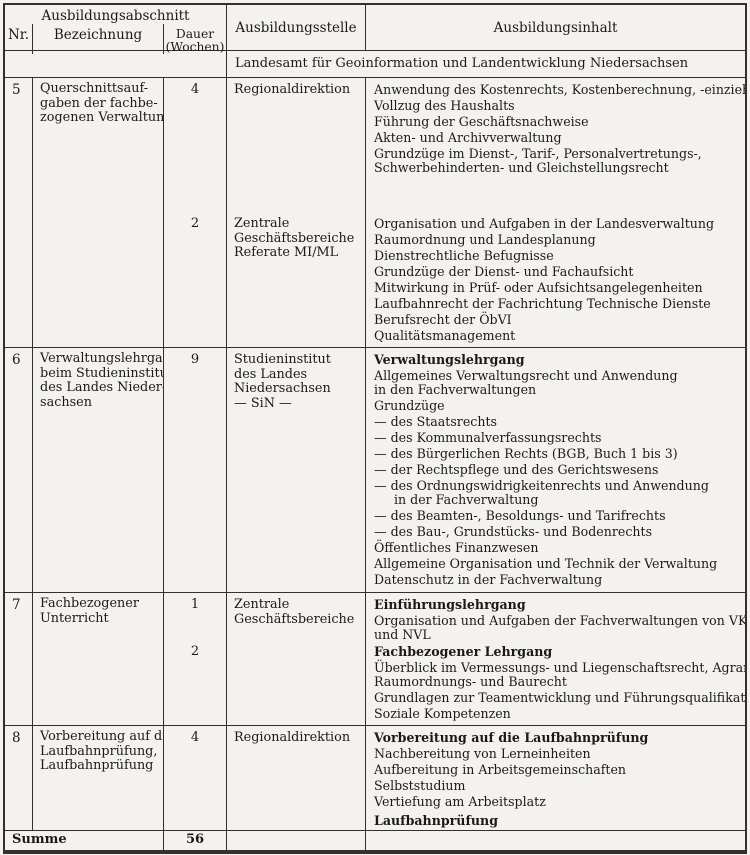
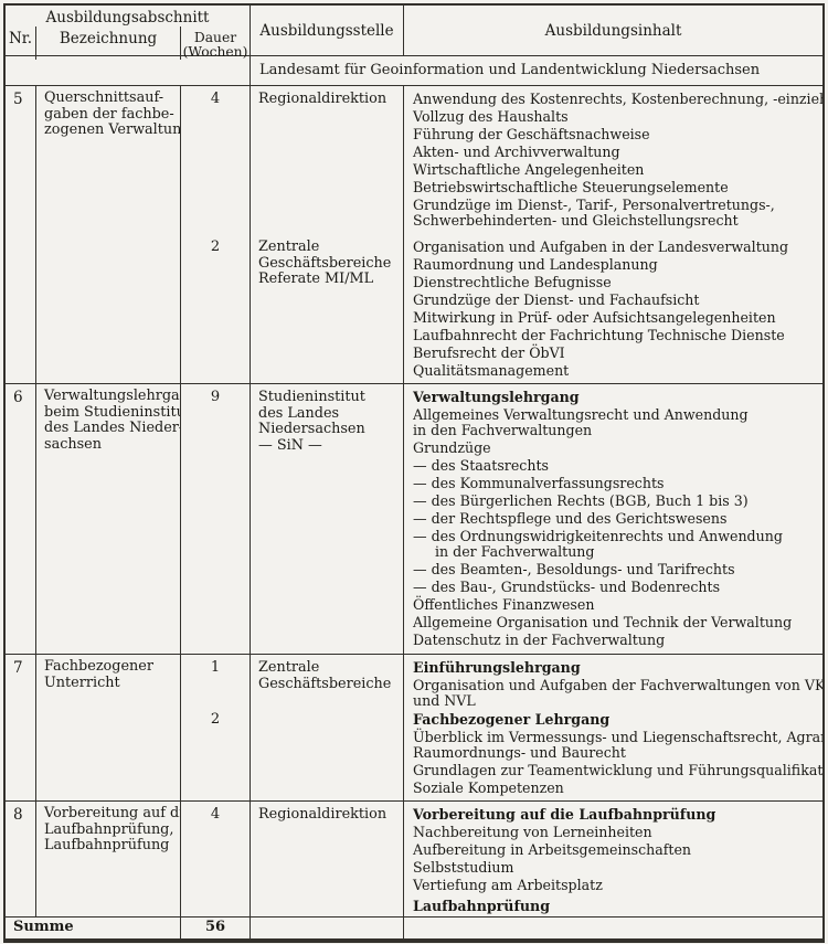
  Ausbildungsabschnitt
  Nr.
  Bezeichnung
  Dauer
  (Wochen)
  Ausbildungsstelle
  Ausbildungsinhalt
  Landesamt für Geoinformation und Landentwicklung Niedersachsen
  5
  Querschnittsauf-
  gaben der fachbe-
  zogenen Verwaltun
  4
  2
  Regionaldirektion
  Zentrale
  Geschäftsbereiche
  Referate MI/ML
  Anwendung des Kostenrechts, Kostenberechnung, -einzie
  Vollzug des Haushalts
  Führung der Geschäftsnachweise
  Akten- und Archivverwaltung
+ Wirtschaftliche Angelegenheiten
+ Betriebswirtschaftliche Steuerungselemente
  Grundzüge im Dienst-, Tarif-, Personalvertretungs-,
  Schwerbehinderten- und Gleichstellungsrecht
  Organisation und Aufgaben in der Landesverwaltung
  Raumordnung und Landesplanung
  Dienstrechtliche Befugnisse
  Grundzüge der Dienst- und Fachaufsicht
  Mitwirkung in Prüf- oder Aufsichtsangelegenheiten
  Laufbahnrecht der Fachrichtung Technische Dienste
  Berufsrecht der ÖbVI
  Qualitätsmanagement
  6
  Verwaltungslehrga
  beim Studieninstit
  des Landes Nieder
  sachsen
  9
  Studieninstitut
  des Landes
  Niedersachsen
  — SiN —
  Verwaltungslehrgang
  Allgemeines Verwaltungsrecht und Anwendung
  in den Fachverwaltungen
  Grundzüge
  — des Staatsrechts
  — des Kommunalverfassungsrechts
  — des Bürgerlichen Rechts (BGB, Buch 1 bis 3)
  — der Rechtspflege und des Gerichtswesens
  — des Ordnungswidrigkeitenrechts und Anwendung
  in der Fachverwaltung
  — des Beamten-, Besoldungs- und Tarifrechts
  — des Bau-, Grundstücks- und Bodenrechts
  Öffentliches Finanzwesen
  Allgemeine Organisation und Technik der Verwaltung
  Datenschutz in der Fachverwaltung
  7
  Fachbezogener
  Unterricht
  1
  2
  Zentrale
  Geschäftsbereiche
  Einführungslehrgang
  Organisation und Aufgaben der Fachverwaltungen von VK
  und NVL
  Fachbezogener Lehrgang
  Überblick im Vermessungs- und Liegenschaftsrecht, Agra
  Raumordnungs- und Baurecht
  Grundlagen zur Teamentwicklung und Führungsqualifikat
  Soziale Kompetenzen
  8
  Vorbereitung auf d
  Laufbahnprüfung,
  Laufbahnprüfung
  4
  Regionaldirektion
  Vorbereitung auf die Laufbahnprüfung
  Nachbereitung von Lerneinheiten
  Aufbereitung in Arbeitsgemeinschaften
  Selbststudium
  Vertiefung am Arbeitsplatz
  Laufbahnprüfung
  Summe
  56
